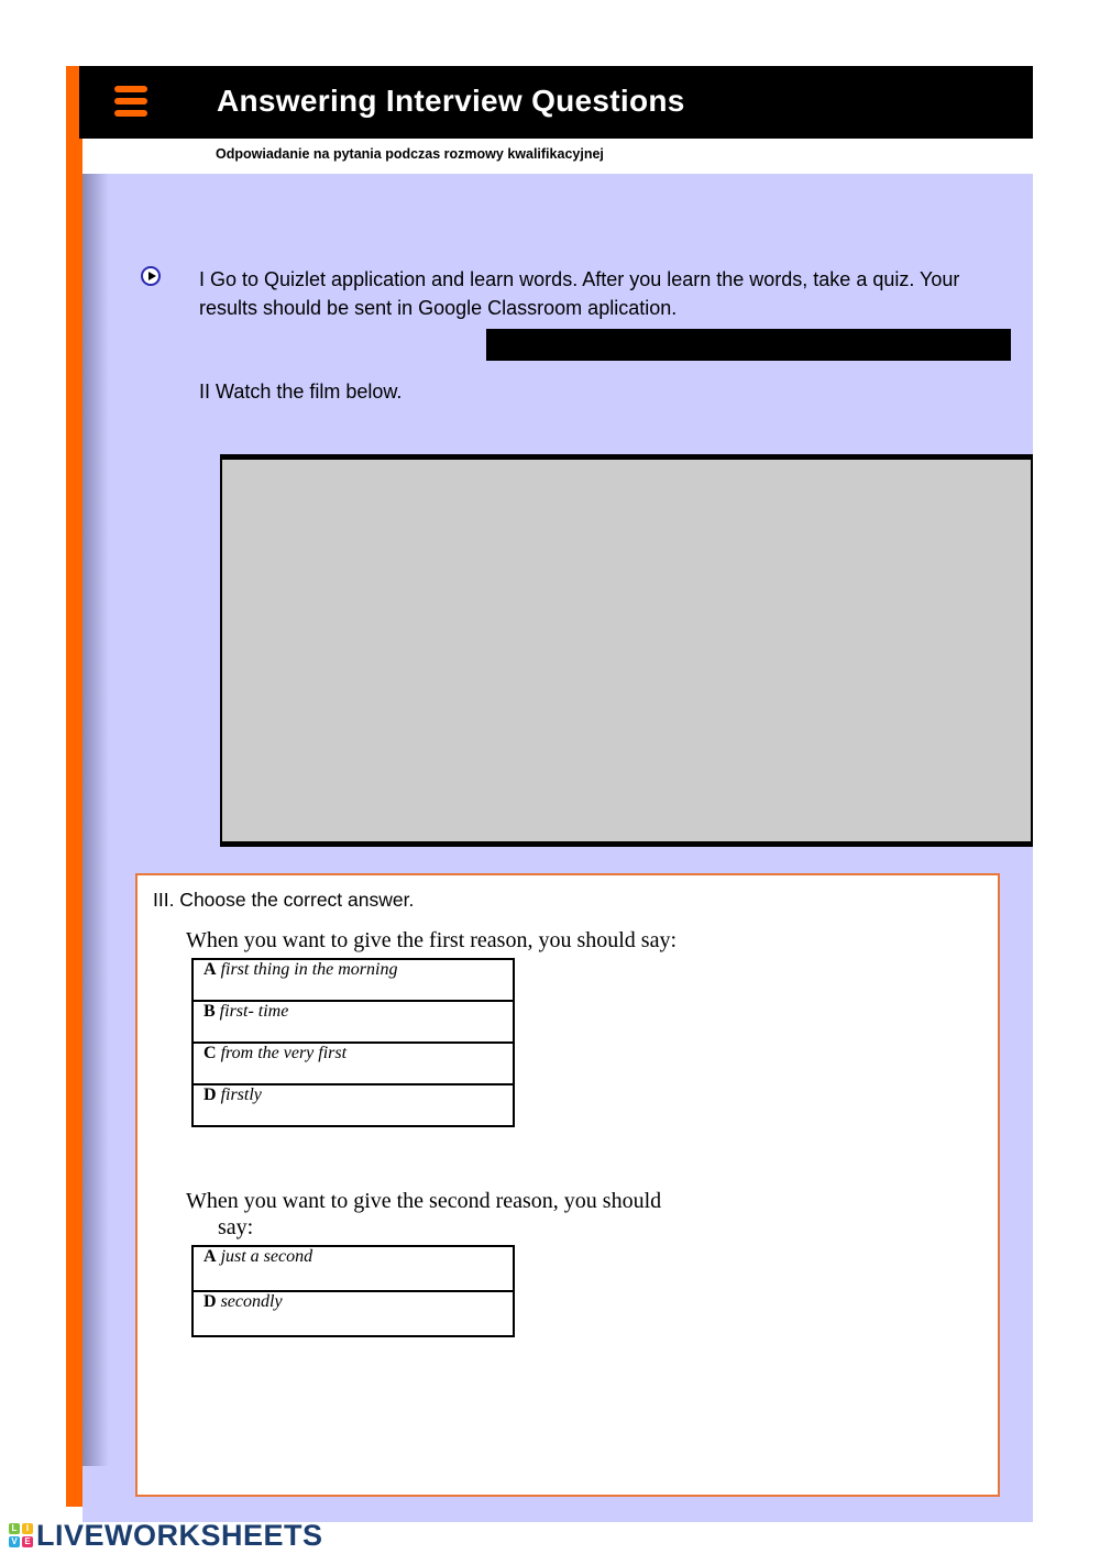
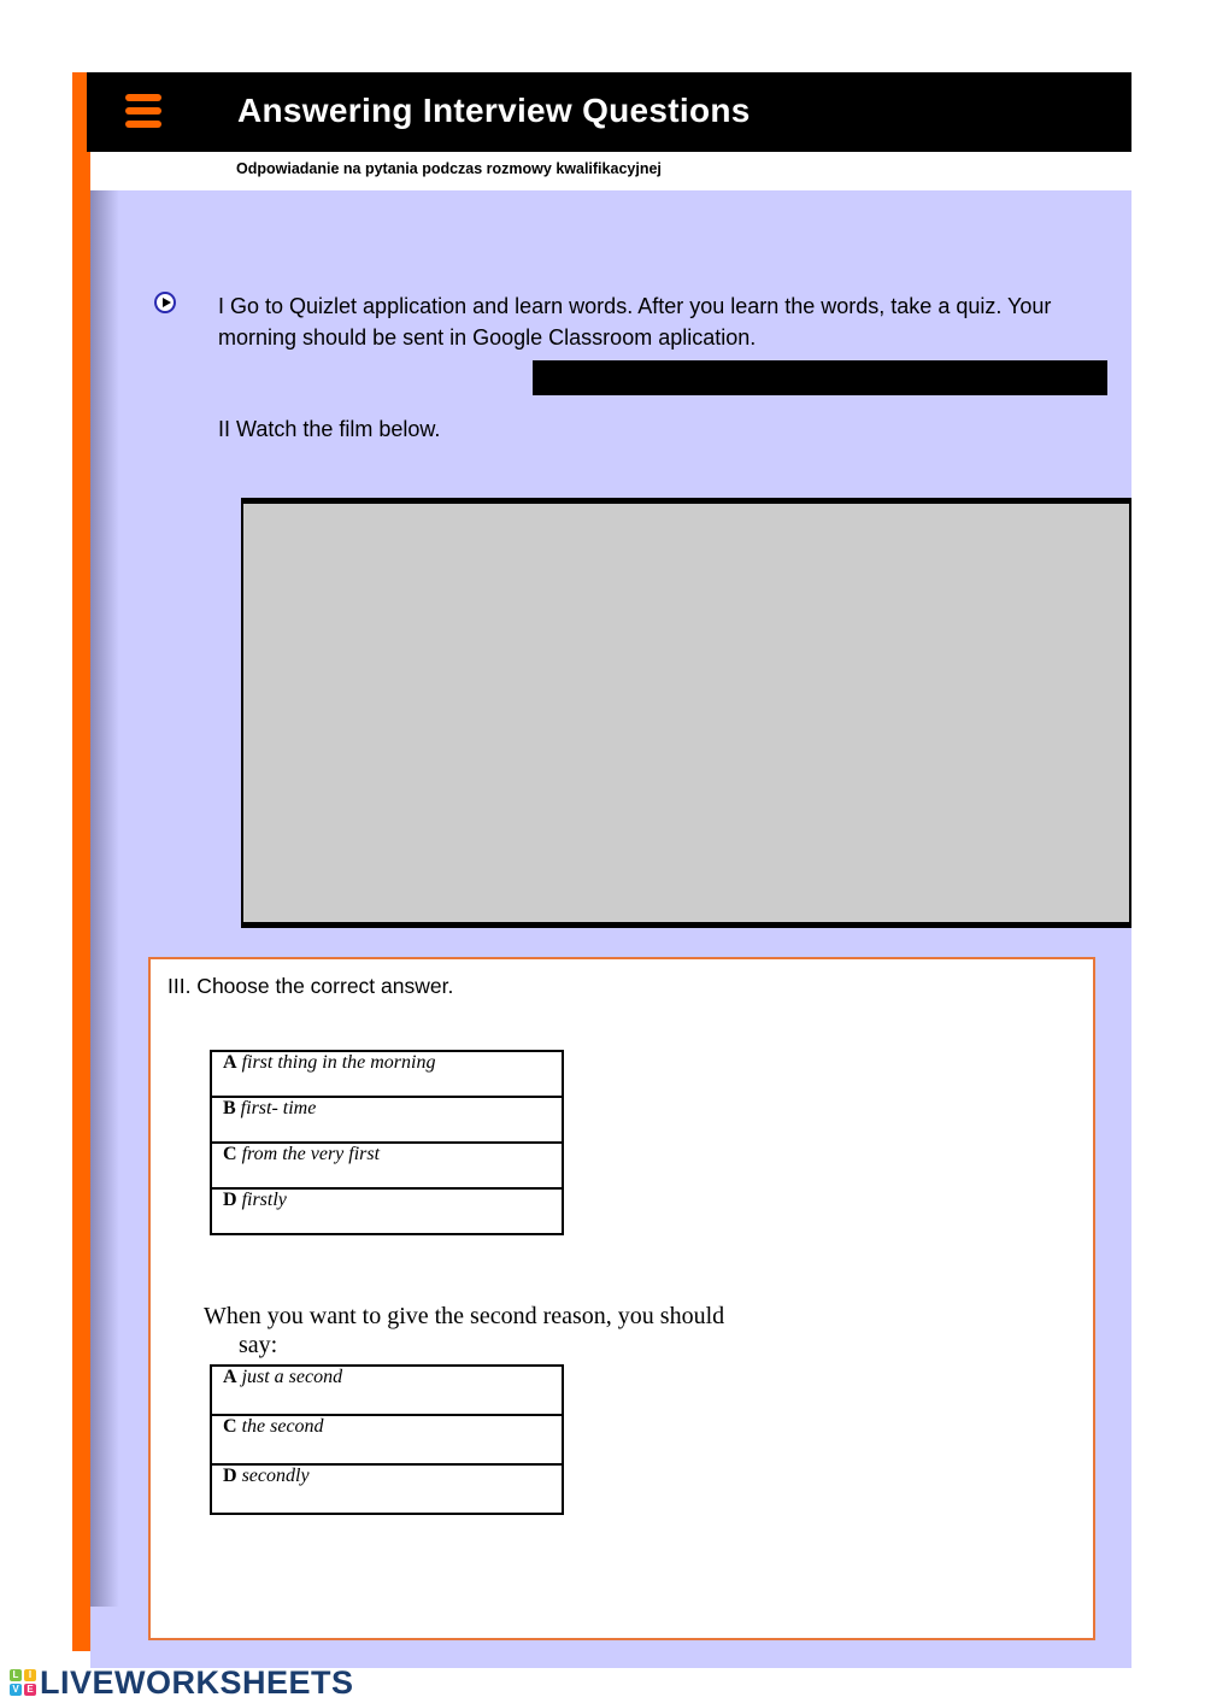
  Answering Interview Questions
  Odpowiadanie na pytania podczas rozmowy kwalifikacyjnej
- I Go to Quizlet application and learn words. After you learn the words, take a quiz. Your results should be sent in Google Classroom aplication.
+ I Go to Quizlet application and learn words. After you learn the words, take a quiz. Your morning should be sent in Google Classroom aplication.
  II Watch the film below.
  III. Choose the correct answer.
- When you want to give the first reason, you should say:
  A first thing in the morning
  B first- time
  C from the very first
  D firstly
  When you want to give the second reason, you should
  say:
  A just a second
+ C the second
  D secondly
  L
  I
  V
  E
  LIVEWORKSHEETS
